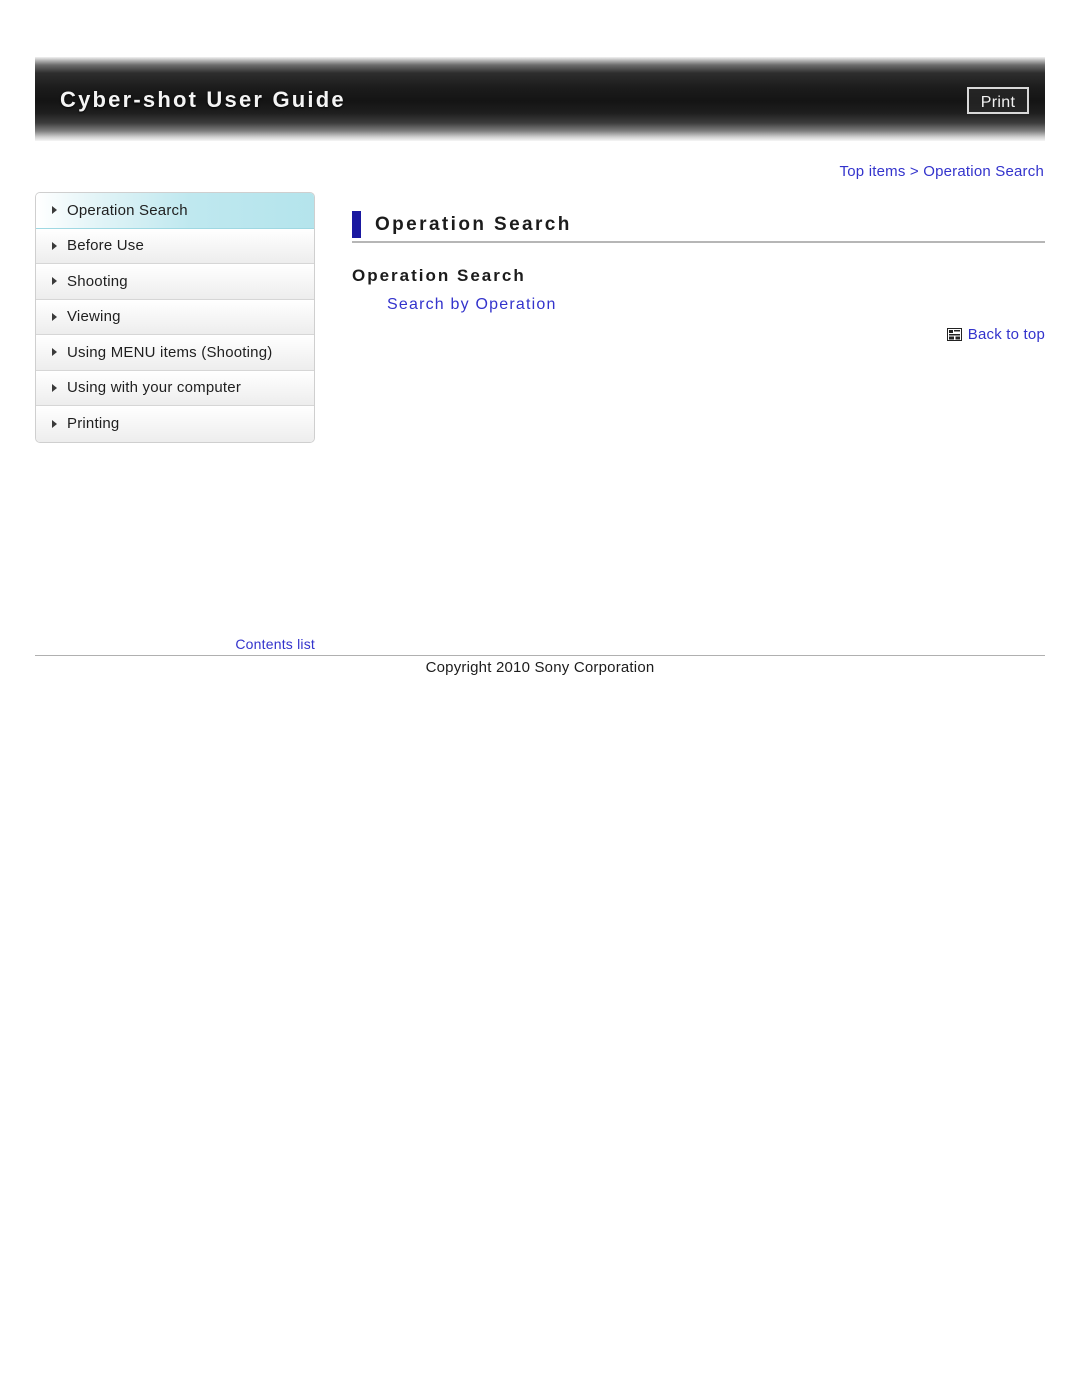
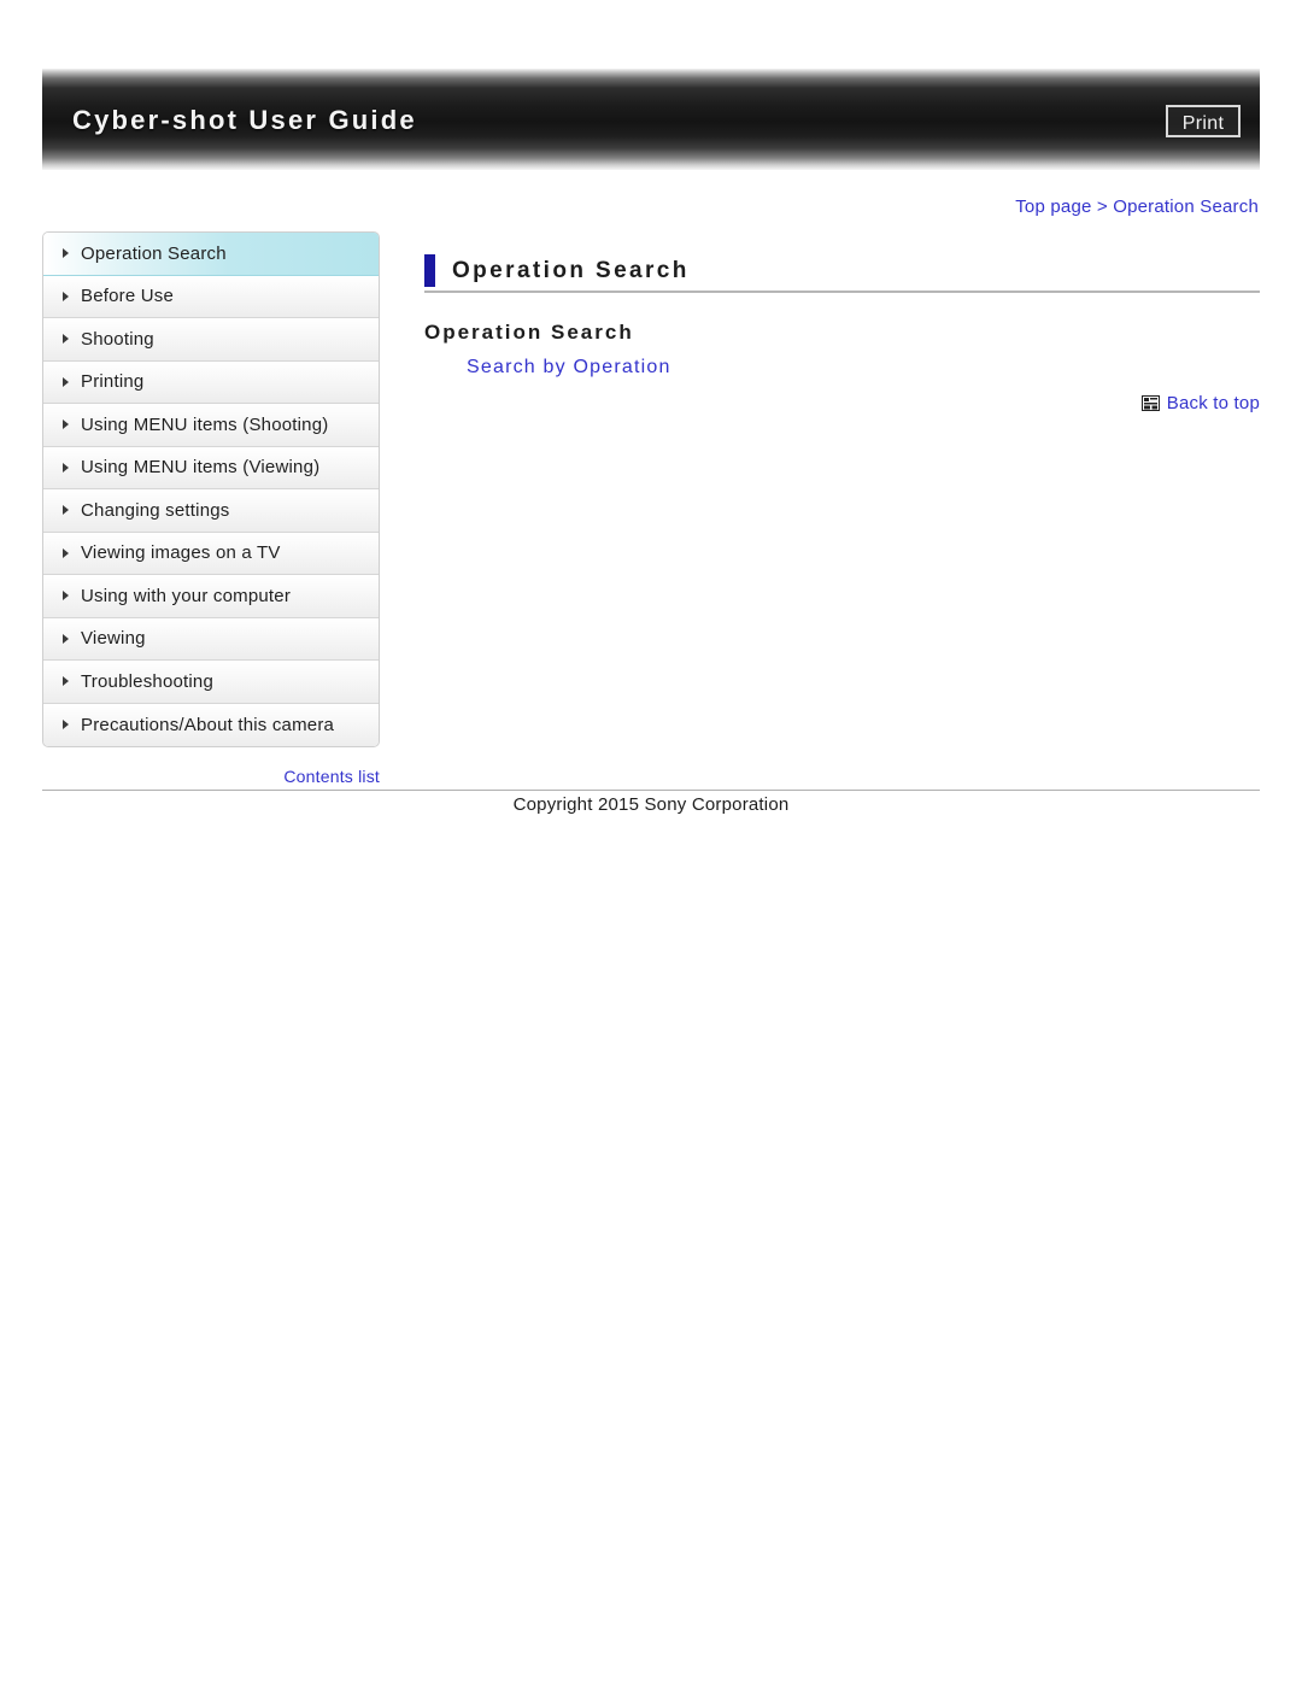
  Cyber-shot User Guide
  Print
- Top items > Operation Search
+ Top page > Operation Search
  Operation Search
  Before Use
  Shooting
- Viewing
+ Printing
  Using MENU items (Shooting)
+ Using MENU items (Viewing)
+ Changing settings
+ Viewing images on a TV
  Using with your computer
- Printing
+ Viewing
+ Troubleshooting
+ Precautions/About this camera
  Contents list
  Operation Search
  Operation Search
  Search by Operation
  Back to top
- Copyright 2010 Sony Corporation
+ Copyright 2015 Sony Corporation
